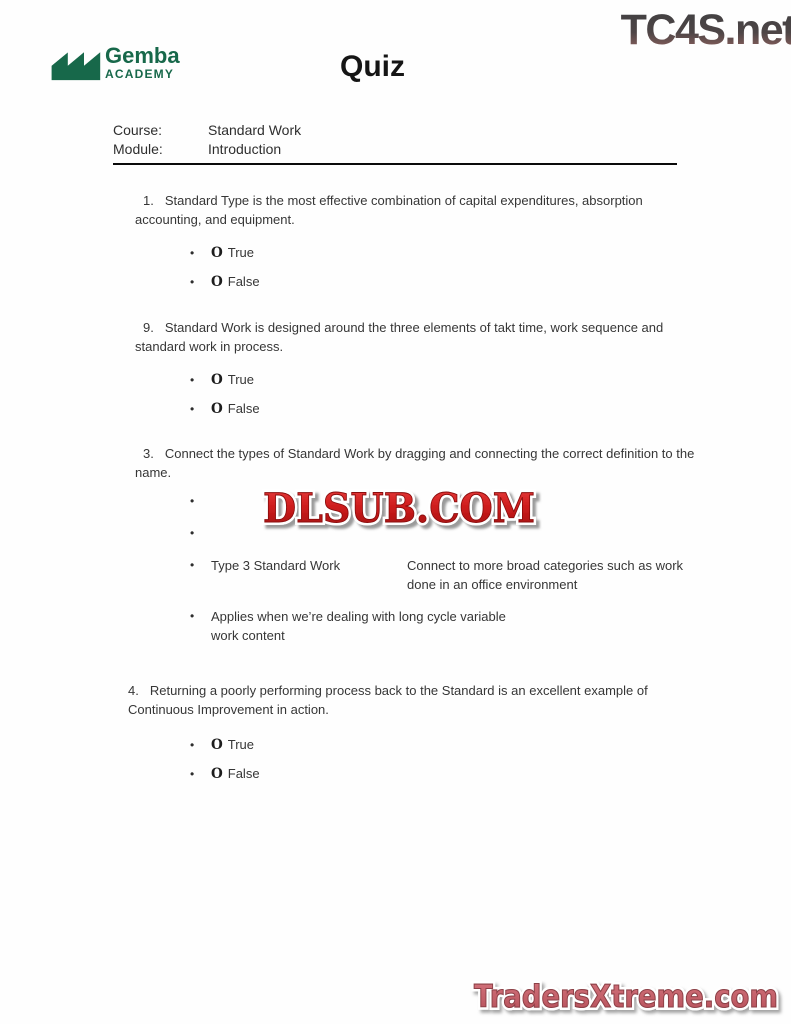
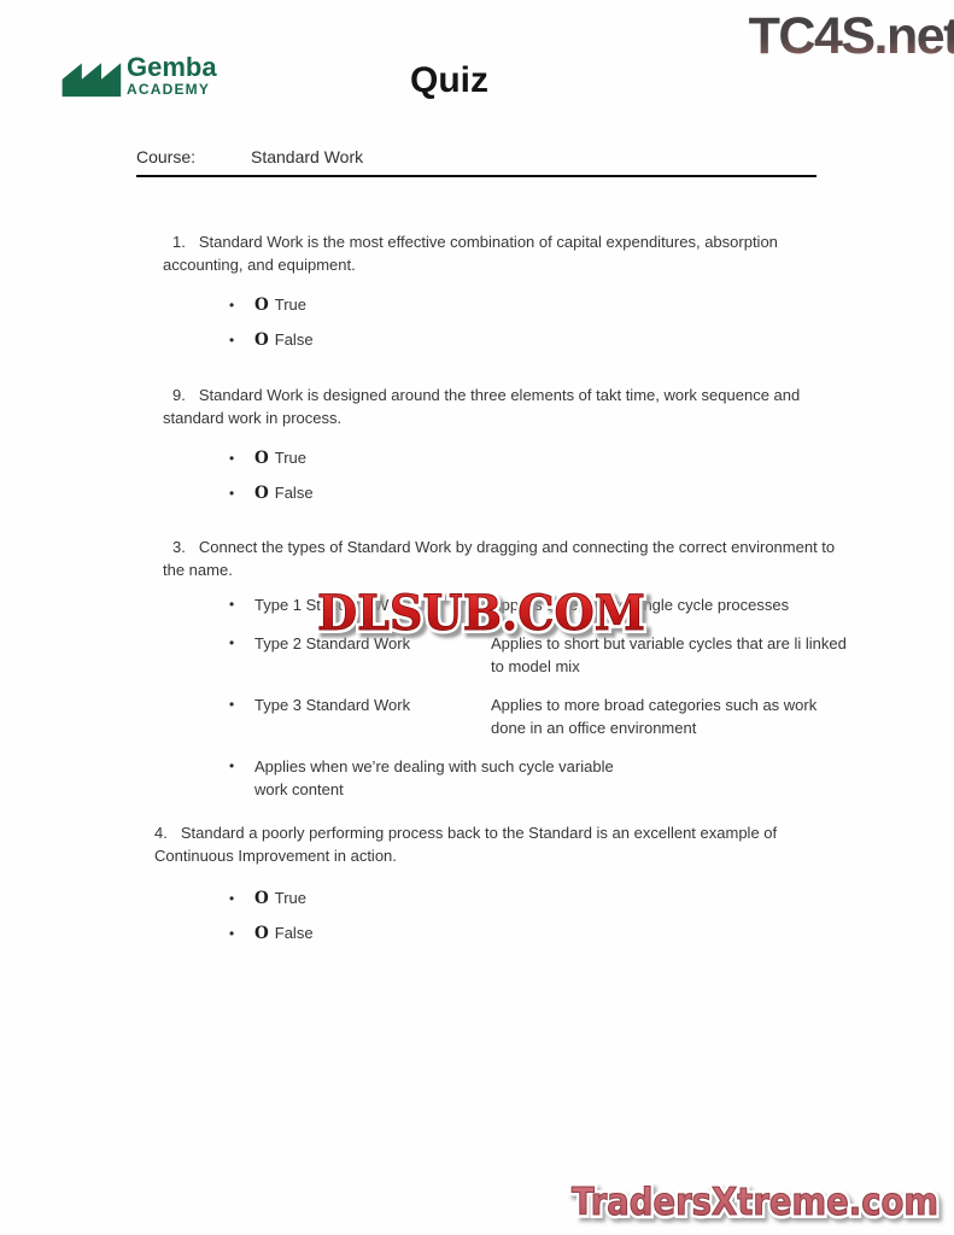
  TC4S.net
  Gemba
  ACADEMY
  Quiz
  Course:
  Standard Work
- Module:
- Introduction
- 1. Standard Type is the most effective combination of capital expenditures, absorption accounting, and equipment.
+ 1. Standard Work is the most effective combination of capital expenditures, absorption accounting, and equipment.
  • O True
  • O False
  9. Standard Work is designed around the three elements of takt time, work sequence and standard work in process.
  • O True
  • O False
- 3. Connect the types of Standard Work by dragging and connecting the correct definition to the name.
+ 3. Connect the types of Standard Work by dragging and connecting the correct environment to the name.
  •
+ Type 1 Standard Work
+ Applies to repetitive single cycle processes
  •
+ Type 2 Standard Work
+ Applies to short but variable cycles that are li linked to model mix
  •
  Type 3 Standard Work
- Connect to more broad categories such as work done in an office environment
+ Applies to more broad categories such as work done in an office environment
  •
- Applies when we’re dealing with long cycle variable work content
+ Applies when we’re dealing with such cycle variable work content
- 4. Returning a poorly performing process back to the Standard is an excellent example of Continuous Improvement in action.
+ 4. Standard a poorly performing process back to the Standard is an excellent example of Continuous Improvement in action.
  • O True
  • O False
  DLSUB.COM
  TradersXtreme.com
